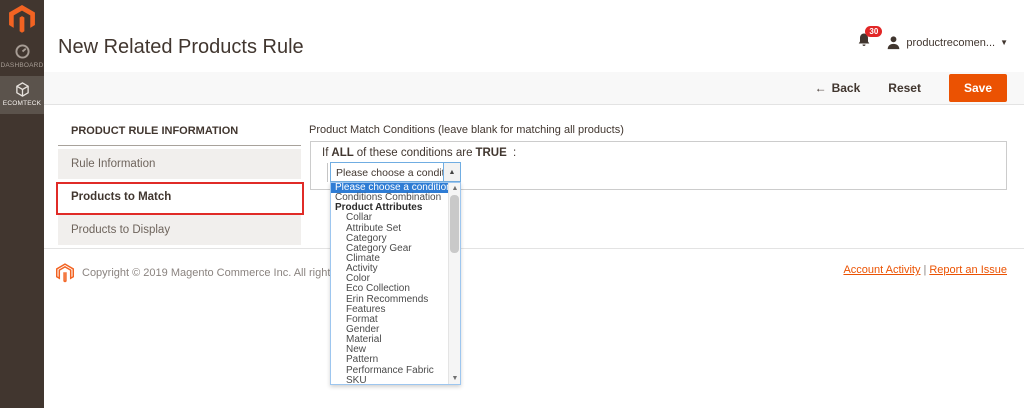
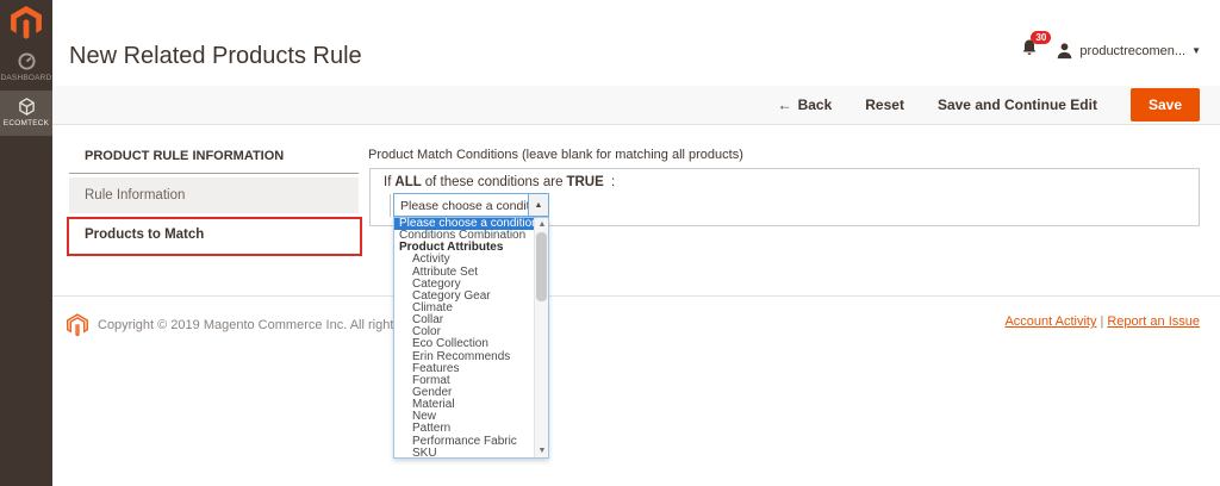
  New Related Products Rule
  30
  productrecomen...
  ▼
  ←
  Back
  Reset
+ Save and Continue Edit
  Save
  PRODUCT RULE INFORMATION
  Rule Information
  Products to Match
- Products to Display
  Product Match Conditions (leave blank for matching all products)
  If ALL of these conditions are TRUE :
  Please choose a conditio
  Conditions Combination
  Product Attributes
- Collar
+ Activity
  Attribute Set
  Category
  Category Gear
  Climate
- Activity
+ Collar
  Color
  Eco Collection
  Erin Recommends
  Features
  Format
  Gender
  Material
  New
  Pattern
  Performance Fabric
  SKU
  Copyright © 2019 Magento Commerce Inc. All right
  Account Activity | Report an Issue
